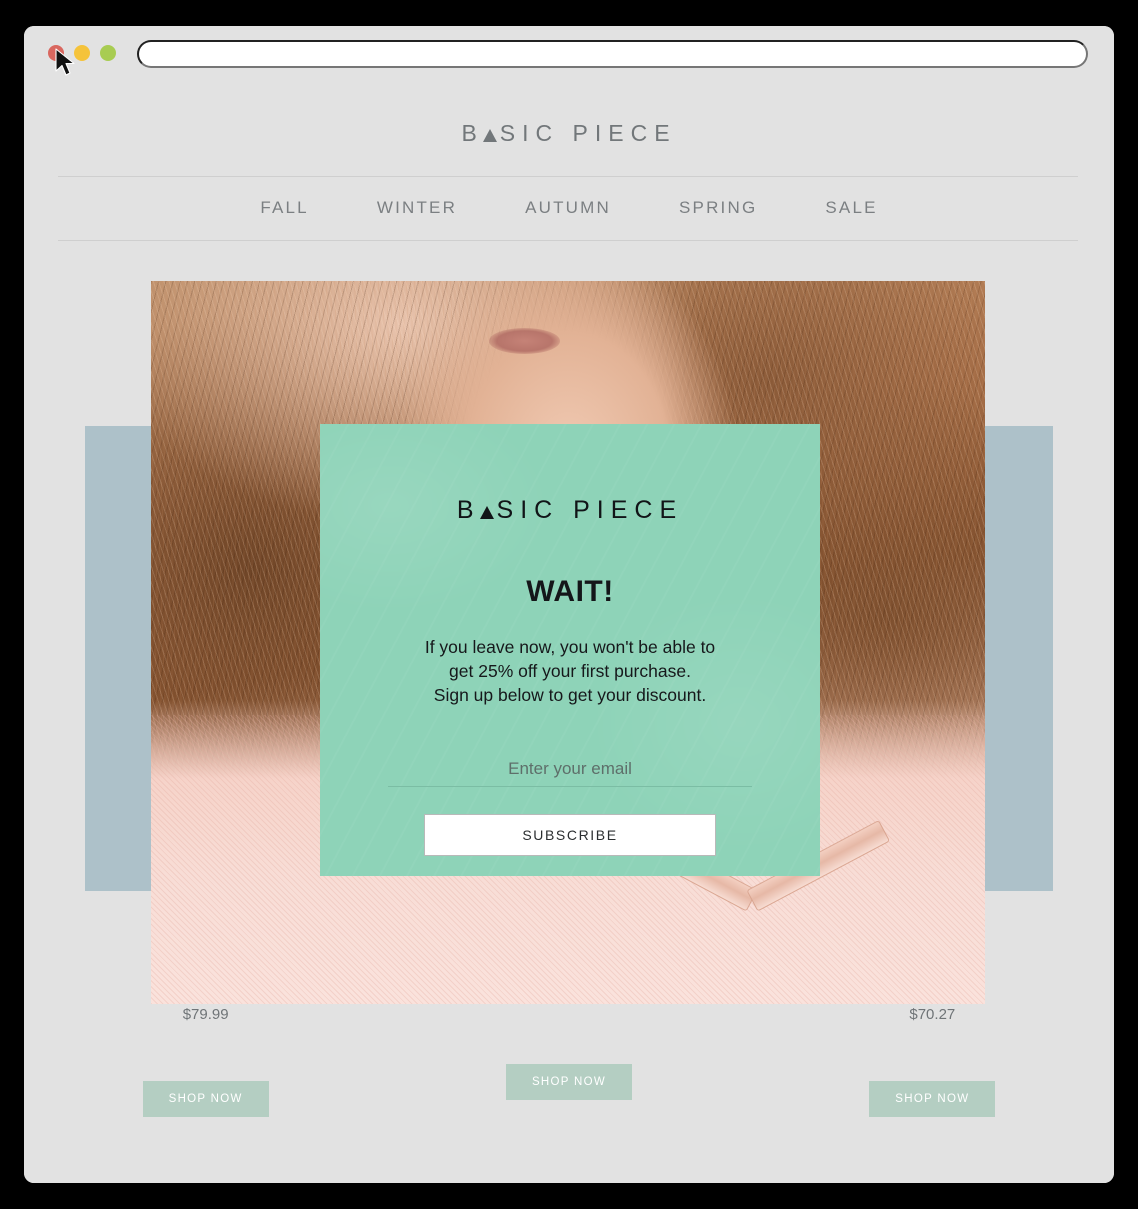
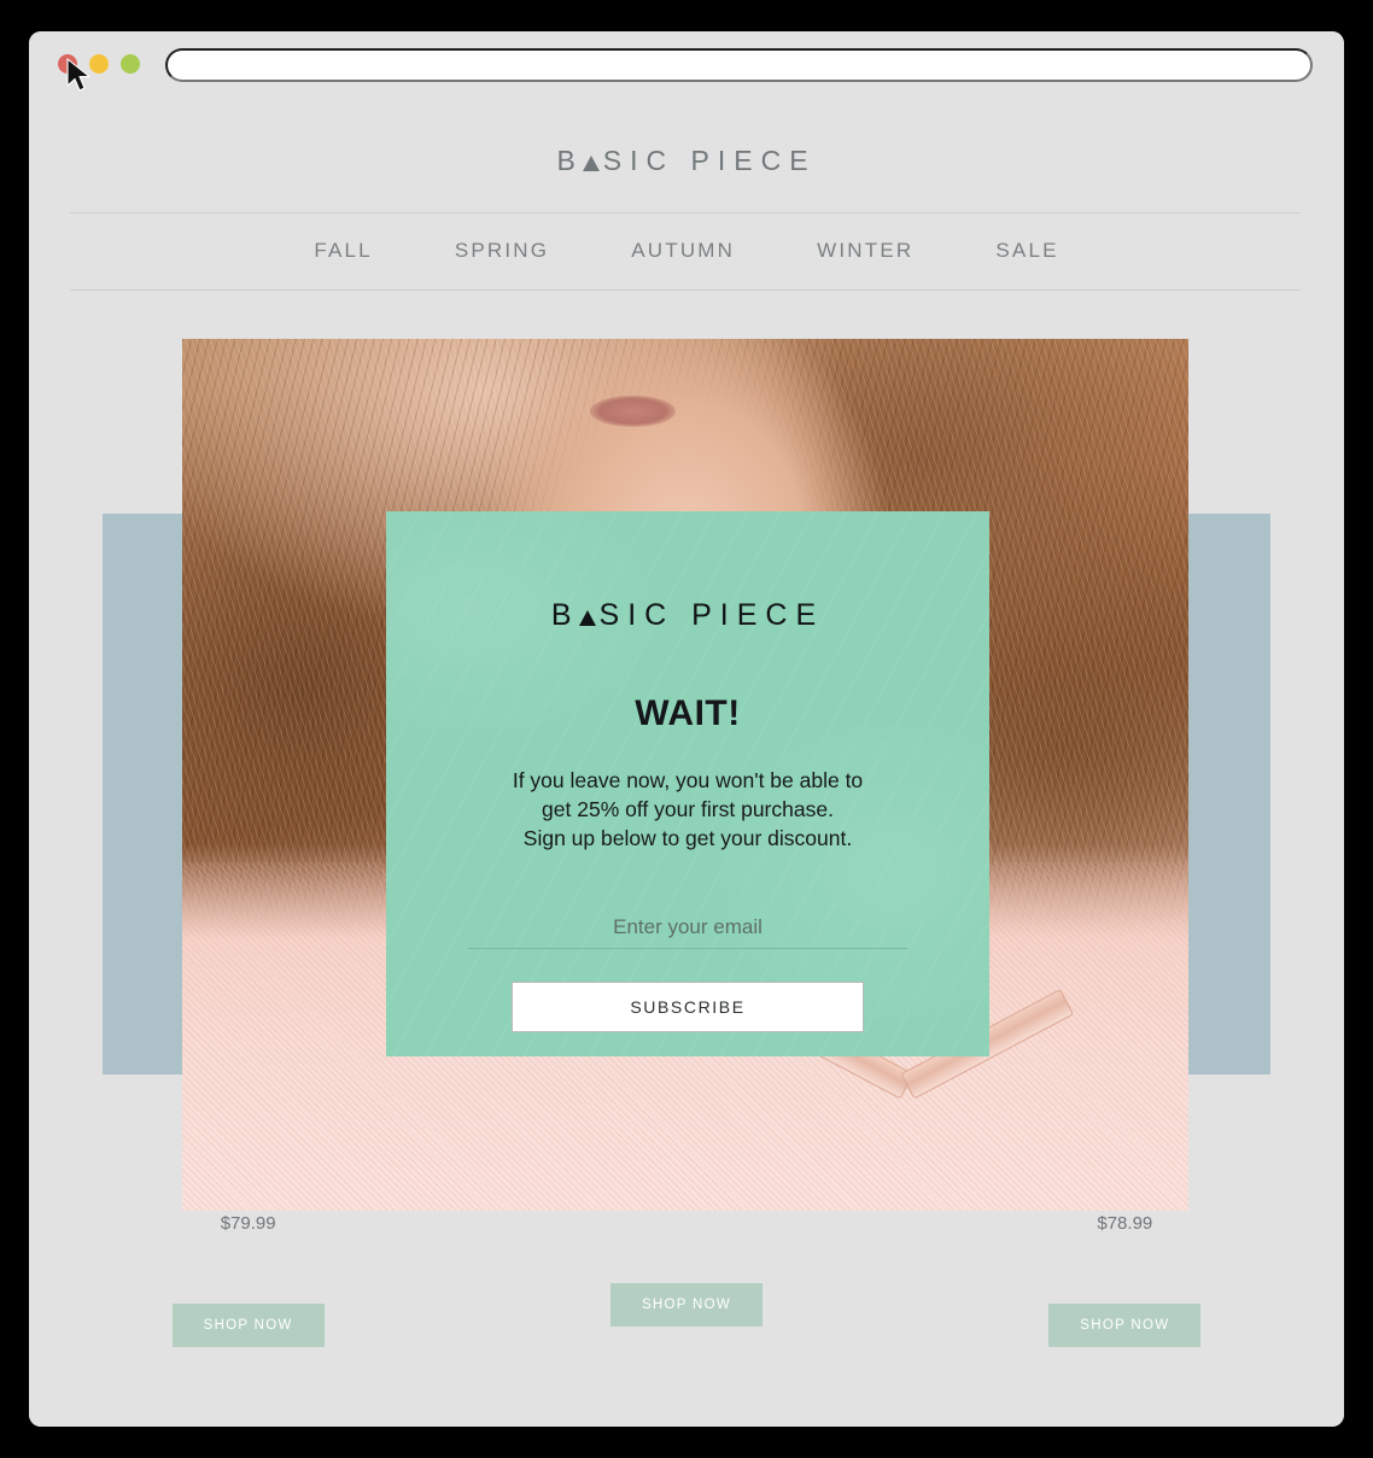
  B SIC PIECE
  FALL
- WINTER
+ SPRING
  AUTUMN
- SPRING
+ WINTER
  SALE
  B SIC PIECE
  WAIT!
  If you leave now, you won't be able to
  get 25% off your first purchase.
  Sign up below to get your discount.
  Enter your email
  SUBSCRIBE
  $79.99
  SHOP NOW
  SHOP NOW
- $70.27
+ $78.99
  SHOP NOW
